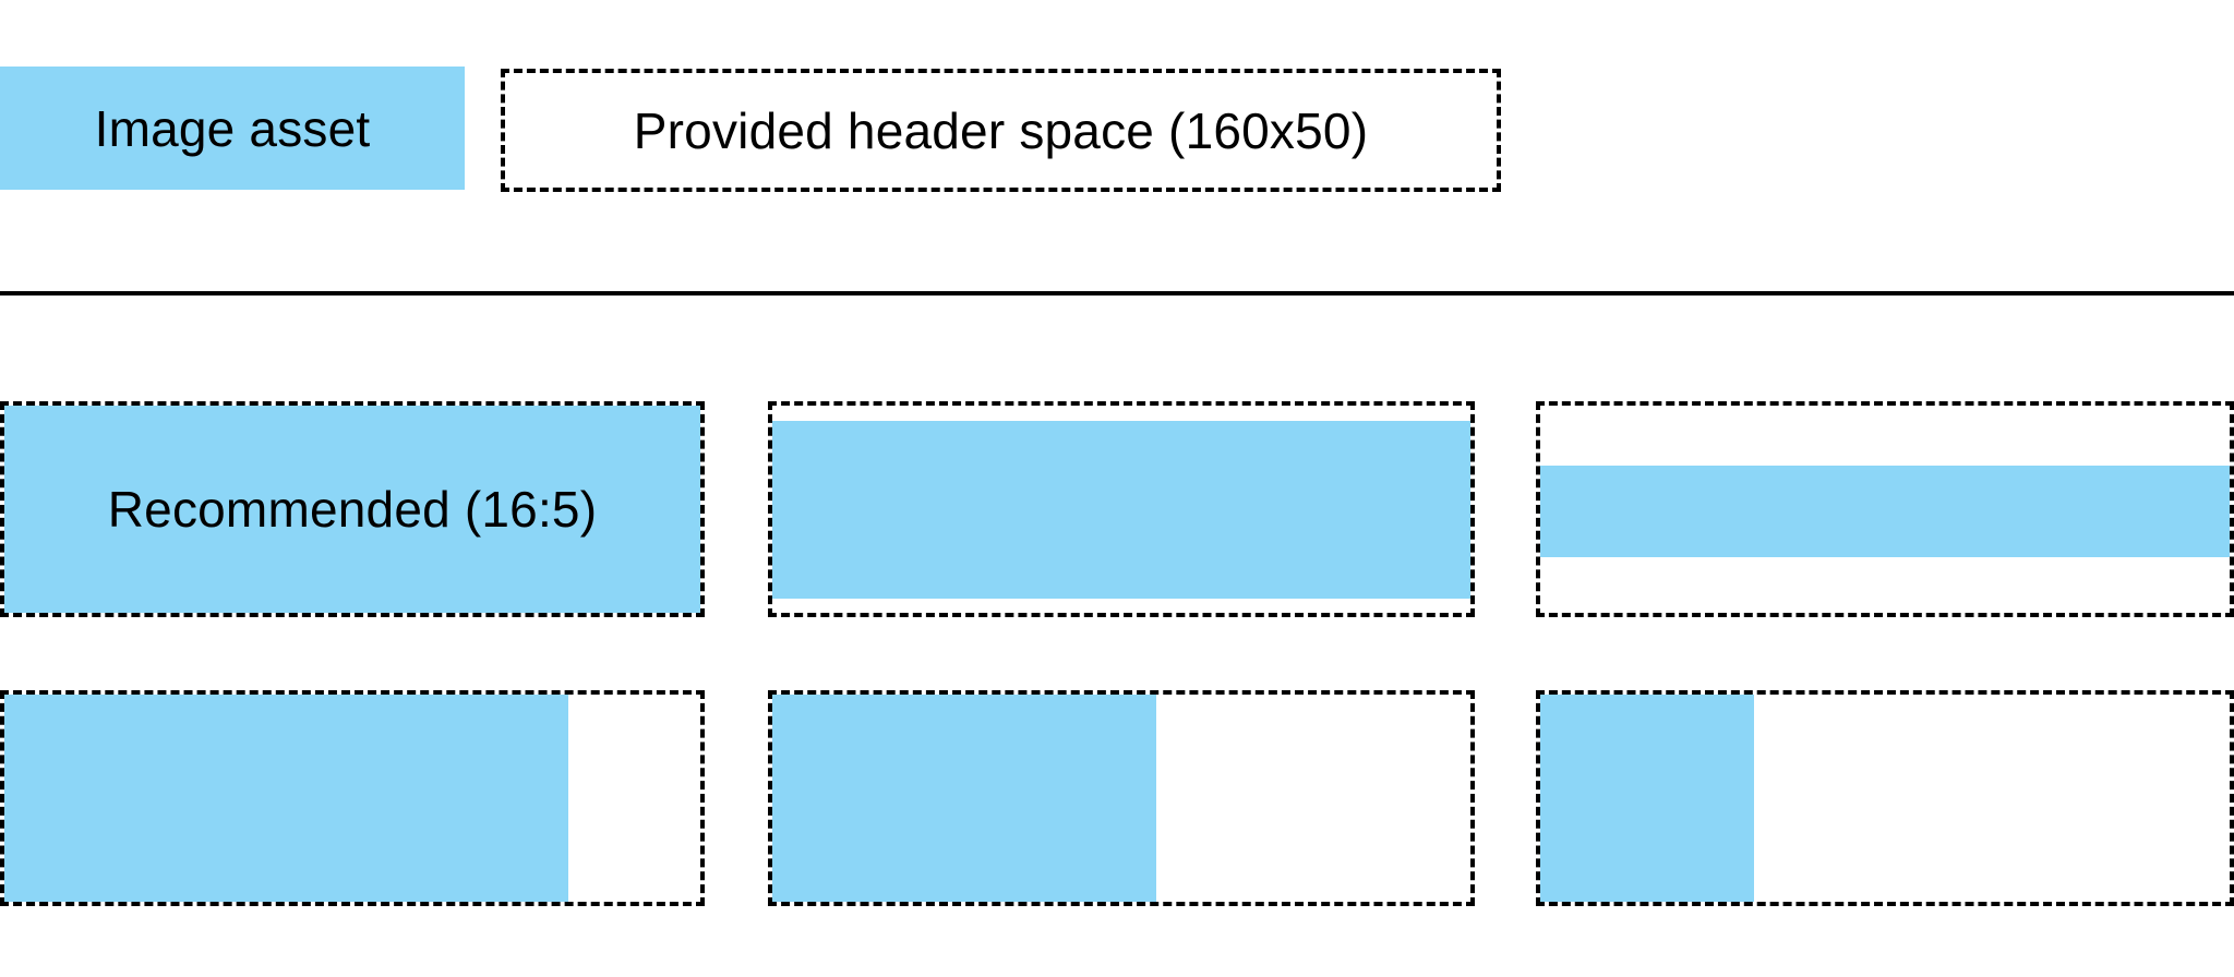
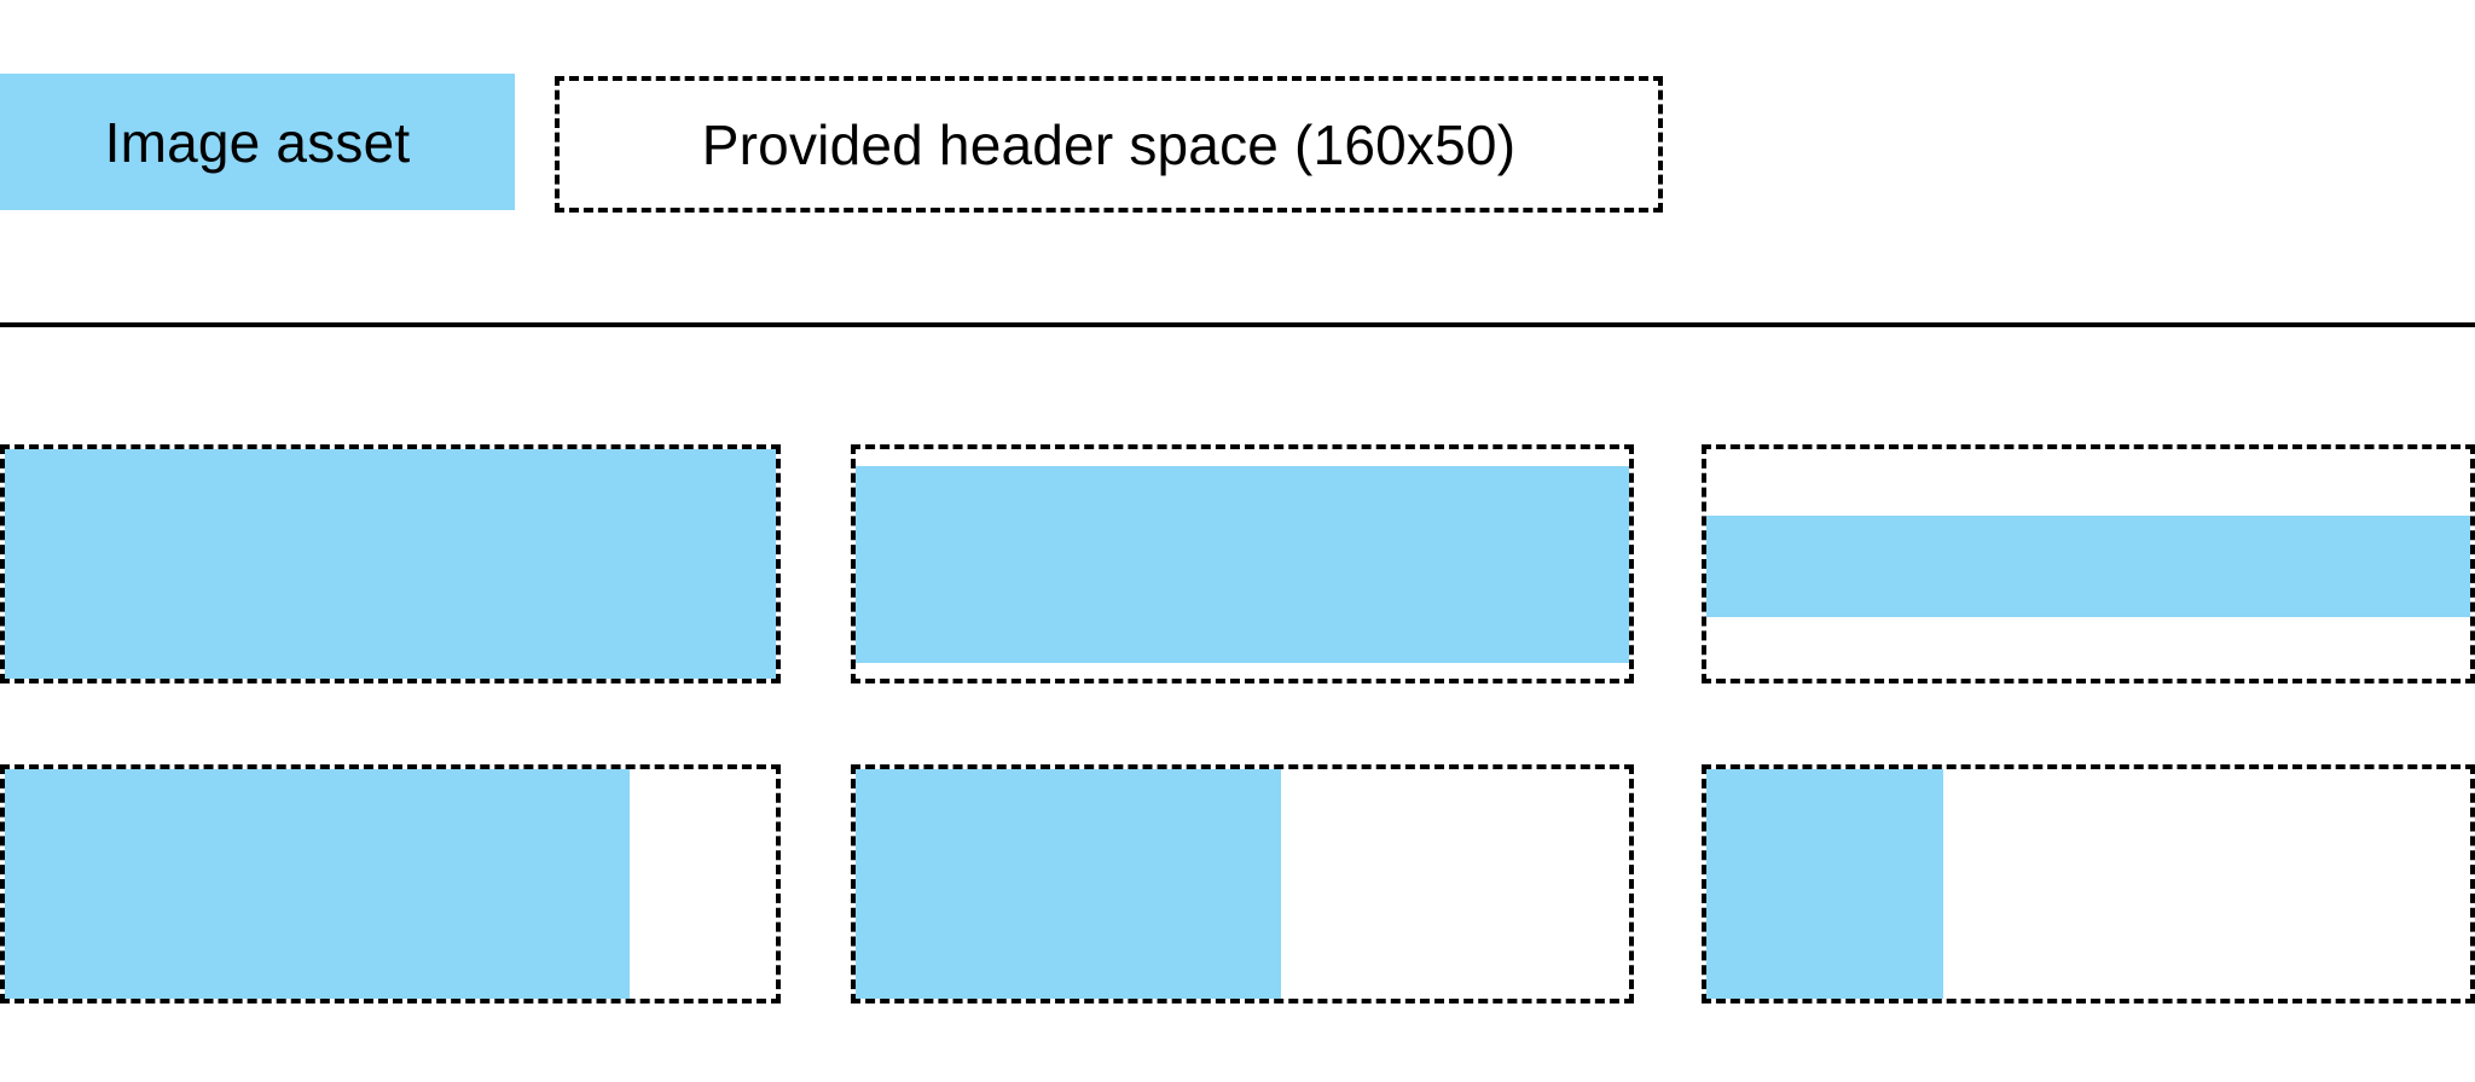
  Image asset
  Provided header space (160x50)
- Recommended (16:5)
